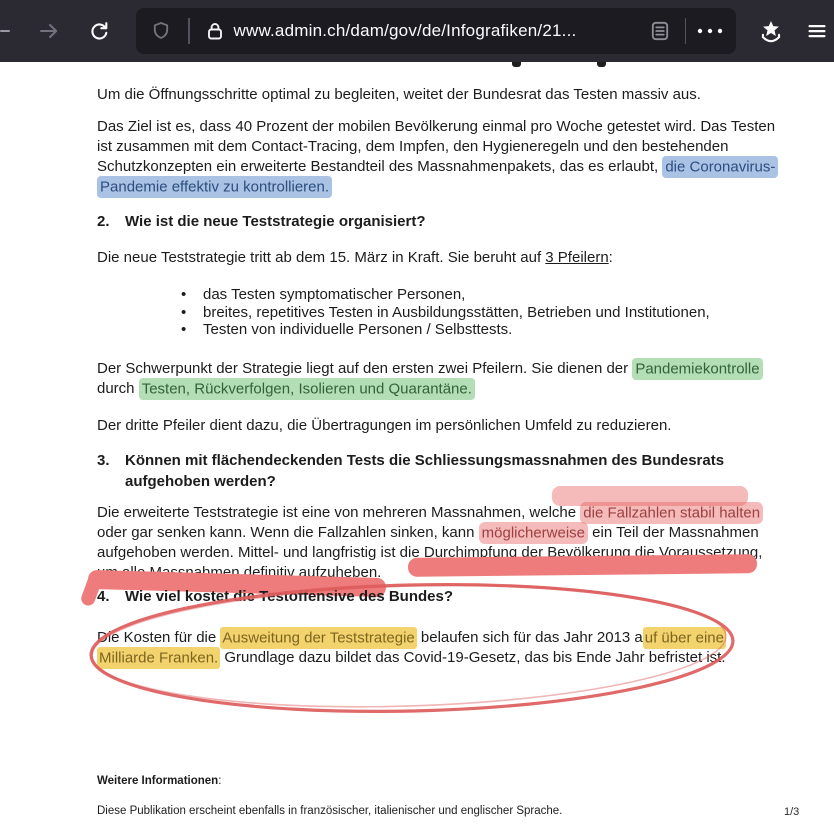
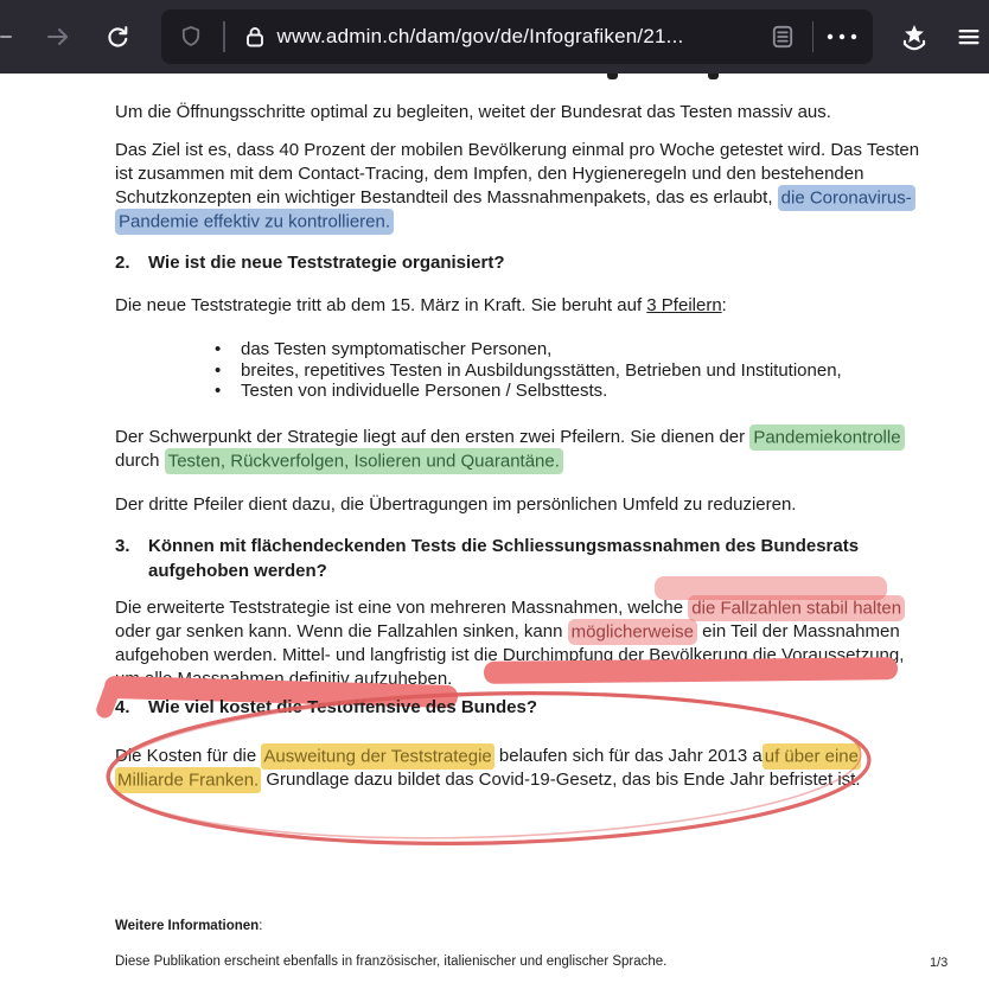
  www.admin.ch/dam/gov/de/Infografiken/21...
  Um die Öffnungsschritte optimal zu begleiten, weitet der Bundesrat das Testen massiv aus.
  Das Ziel ist es, dass 40 Prozent der mobilen Bevölkerung einmal pro Woche getestet wird. Das Testen
  ist zusammen mit dem Contact-Tracing, dem Impfen, den Hygieneregeln und den bestehenden
- Schutzkonzepten ein erweiterte Bestandteil des Massnahmenpakets, das es erlaubt, die Coronavirus-
+ Schutzkonzepten ein wichtiger Bestandteil des Massnahmenpakets, das es erlaubt, die Coronavirus-
  Pandemie effektiv zu kontrollieren.
  2.
  Wie ist die neue Teststrategie organisiert?
  Die neue Teststrategie tritt ab dem 15. März in Kraft. Sie beruht auf 3 Pfeilern:
  das Testen symptomatischer Personen,
  breites, repetitives Testen in Ausbildungsstätten, Betrieben und Institutionen,
  Testen von individuelle Personen / Selbsttests.
  Der Schwerpunkt der Strategie liegt auf den ersten zwei Pfeilern. Sie dienen der Pandemiekontrolle
  durch Testen, Rückverfolgen, Isolieren und Quarantäne.
  Der dritte Pfeiler dient dazu, die Übertragungen im persönlichen Umfeld zu reduzieren.
  3.
  Können mit flächendeckenden Tests die Schliessungsmassnahmen des Bundesrats
  aufgehoben werden?
  Die erweiterte Teststrategie ist eine von mehreren Massnahmen, welche die Fallzahlen stabil halten
  oder gar senken kann. Wenn die Fallzahlen sinken, kann möglicherweise ein Teil der Massnahmen
  aufgehoben werden. Mittel- und langfristig ist die Durchimpfung der Bevölkerung die Voraussetzung,
  4.
  Wie viel kostet destoffensive des Bundes?
  ie Kosten für die Ausweitung der Teststrategie belaufen sich für das Jahr 2013 auf über eine
  Milliarde Franken. Grundlage dazu bildet das Covid-19-Gesetz, das bis Ende Jahr befristet ist
  Weitere Informationen:
  Diese Publikation erscheint ebenfalls in französischer, italienischer und englischer Sprache.
  1/3
